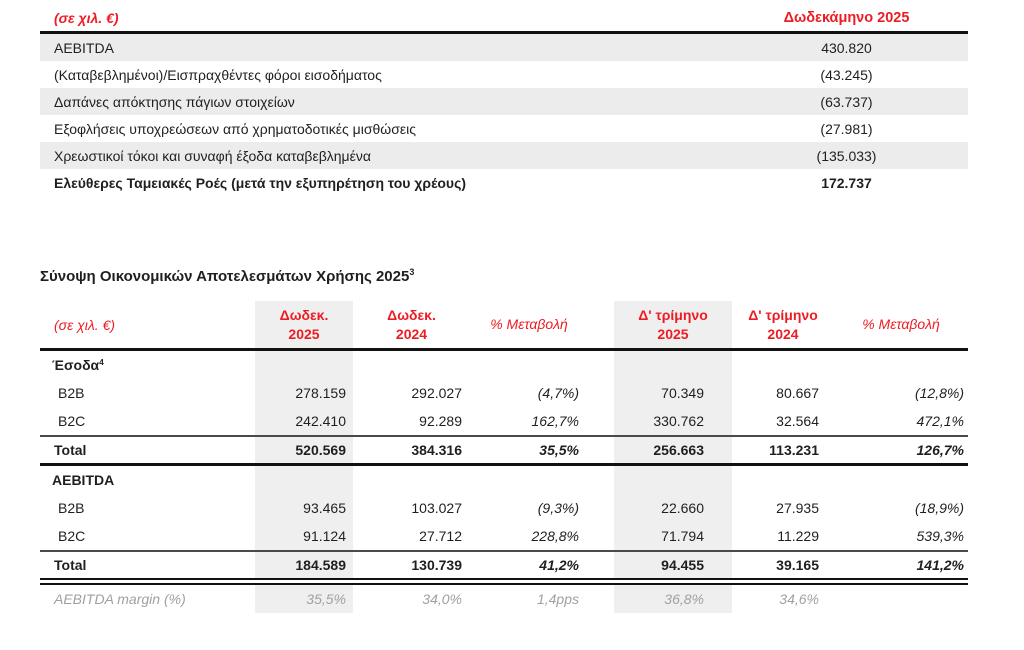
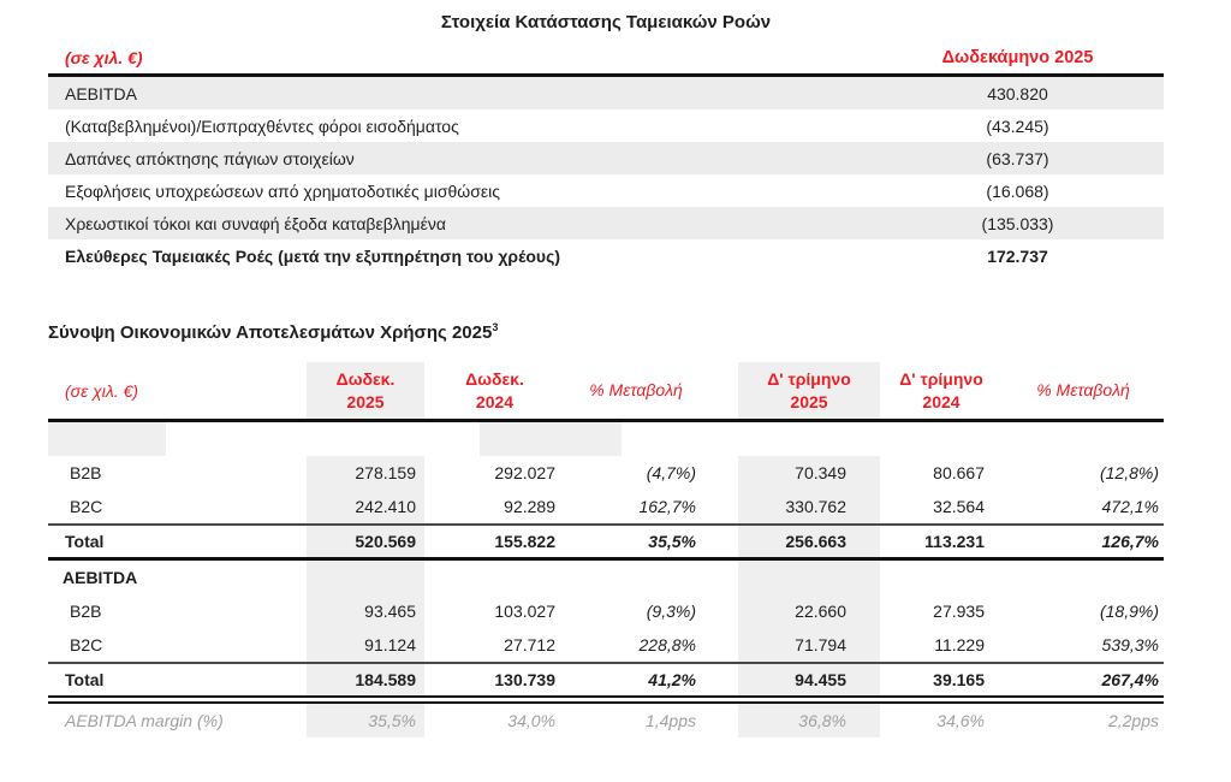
+ Στοιχεία Κατάστασης Ταμειακών Ροών
  (σε χιλ. €)
  Δωδεκάμηνο 2025
  AEBITDA
  430.820
  (Καταβεβλημένοι)/Εισπραχθέντες φόροι εισοδήματος
  (43.245)
  Δαπάνες απόκτησης πάγιων στοιχείων
  (63.737)
  Εξοφλήσεις υποχρεώσεων από χρηματοδοτικές μισθώσεις
- (27.981)
+ (16.068)
  Χρεωστικοί τόκοι και συναφή έξοδα καταβεβλημένα
  (135.033)
  Ελεύθερες Ταμειακές Ροές (μετά την εξυπηρέτηση του χρέους)
  172.737
  Σύνοψη Οικονομικών Αποτελεσμάτων Χρήσης 20253
  (σε χιλ. €)
  Δωδεκ.
  2025
  Δωδεκ.
  2024
  % Μεταβολή
  Δ' τρίμηνο
  2025
  Δ' τρίμηνο
  2024
  % Μεταβολή
- Έσοδα
- 4
  B2B
  278.159
  292.027
  (4,7%)
  70.349
  80.667
  (12,8%)
  B2C
  242.410
  92.289
  162,7%
  330.762
  32.564
  472,1%
  Total
  520.569
- 384.316
+ 155.822
  35,5%
  256.663
  113.231
  126,7%
  AEBITDA
  B2B
  93.465
  103.027
  (9,3%)
  22.660
  27.935
  (18,9%)
  B2C
  91.124
  27.712
  228,8%
  71.794
  11.229
  539,3%
  Total
  184.589
  130.739
  41,2%
  94.455
  39.165
- 141,2%
+ 267,4%
  AEBITDA margin (%)
  35,5%
  34,0%
  1,4pps
  36,8%
  34,6%
+ 2,2pps
